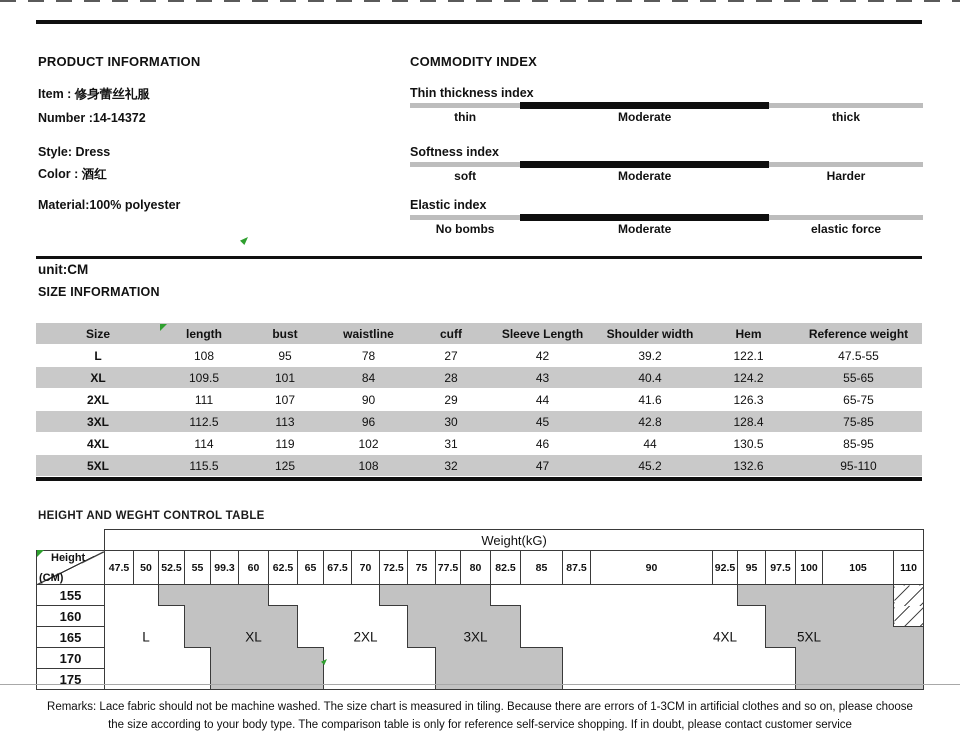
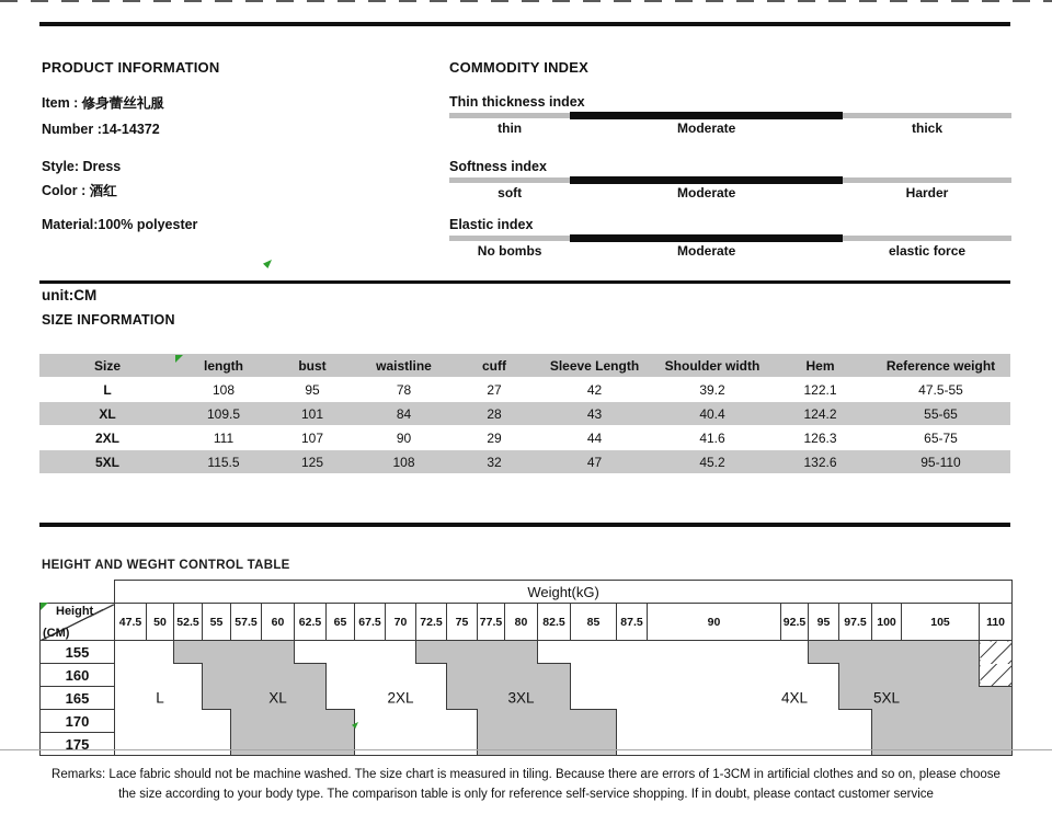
  PRODUCT INFORMATION
  Item : 修身蕾丝礼服
  Number :14-14372
  Style: Dress
  Color : 酒红
  Material:100% polyester
  COMMODITY INDEX
  Thin thickness index
  thin
  Moderate
  thick
  Softness index
  soft
  Moderate
  Harder
  Elastic index
  No bombs
  Moderate
  elastic force
  unit:CM
  SIZE INFORMATION
  Size	length	bust	waistline	cuff	Sleeve Length	Shoulder width	Hem	Reference weight
  L	108	95	78	27	42	39.2	122.1	47.5-55
  XL	109.5	101	84	28	43	40.4	124.2	55-65
  2XL	111	107	90	29	44	41.6	126.3	65-75
- 3XL	112.5	113	96	30	45	42.8	128.4	75-85
- 4XL	114	119	102	31	46	44	130.5	85-95
  5XL	115.5	125	108	32	47	45.2	132.6	95-110
  HEIGHT AND WEGHT CONTROL TABLE
  	Weight(kG)
- Height(CM)	47.5	50	52.5	55	99.3	60	62.5	65	67.5	70	72.5	75	77.5	80	82.5	85	87.5	90	92.5	95	97.5	100	105	110
+ Height(CM)	47.5	50	52.5	55	57.5	60	62.5	65	67.5	70	72.5	75	77.5	80	82.5	85	87.5	90	92.5	95	97.5	100	105	110
  155
  160
  165		L				XL				2XL				3XL					4XL			5XL
  170
  175
  Remarks: Lace fabric should not be machine washed. The size chart is measured in tiling. Because there are errors of 1-3CM in artificial clothes and so on, please choose
  the size according to your body type. The comparison table is only for reference self-service shopping. If in doubt, please contact customer service
